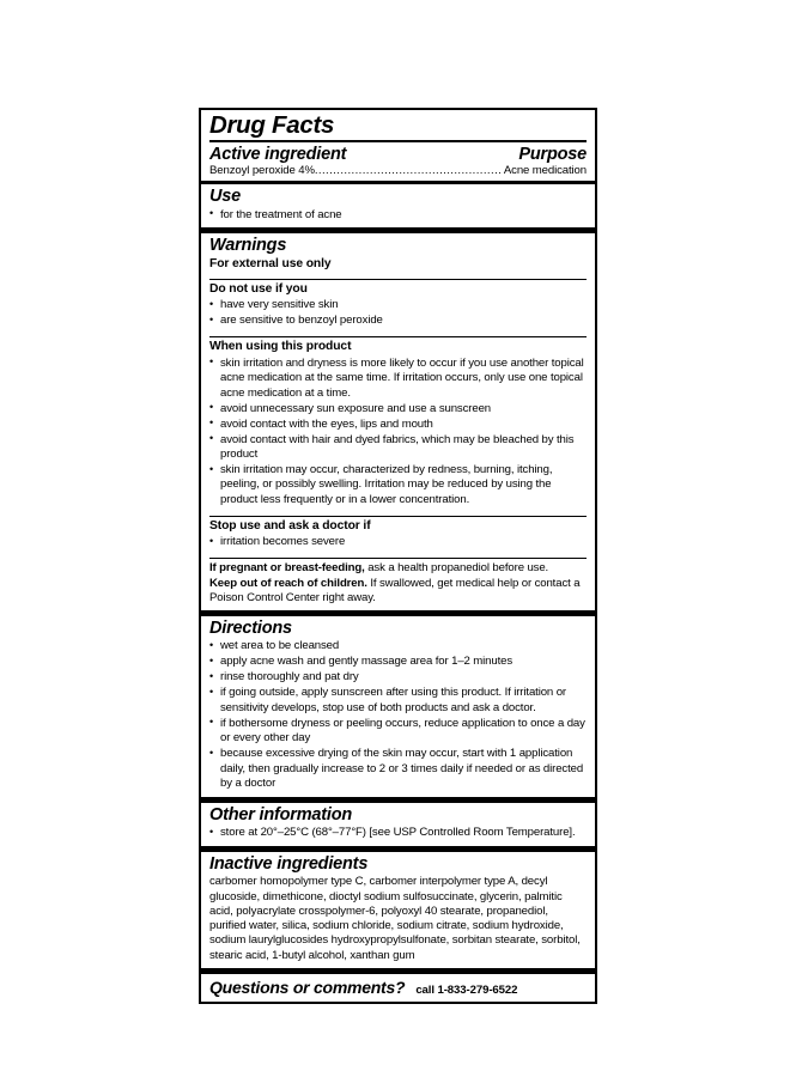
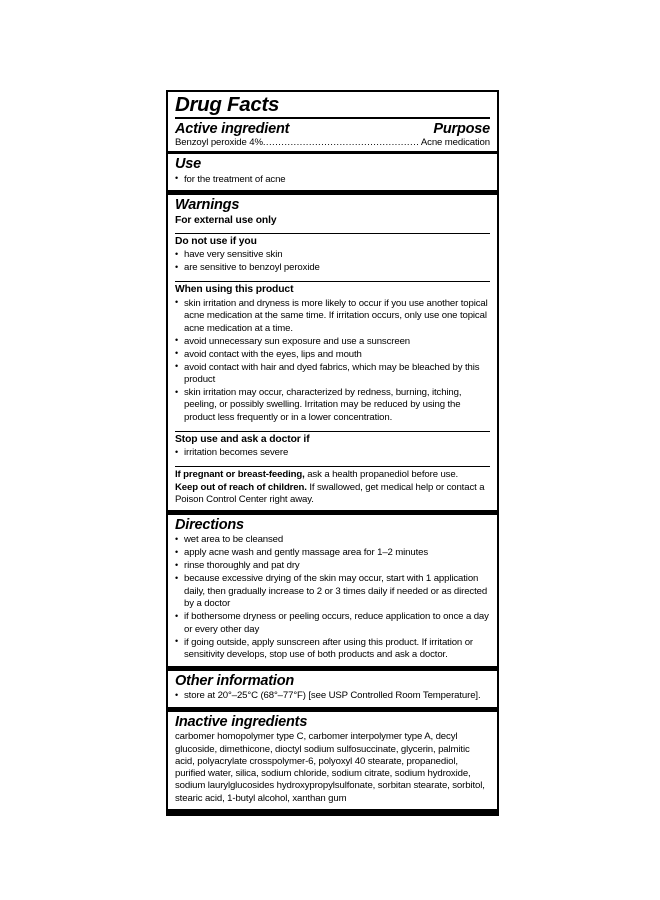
  Drug Facts
  Active ingredient
  Purpose
  Benzoyl peroxide 4%
  ...................................................
  Acne medication
  Use
  for the treatment of acne
  Warnings
  For external use only
  Do not use if you
  have very sensitive skin
  are sensitive to benzoyl peroxide
  When using this product
  skin irritation and dryness is more likely to occur if you use another topical acne medication at the same time. If irritation occurs, only use one topical acne medication at a time.
  avoid unnecessary sun exposure and use a sunscreen
  avoid contact with the eyes, lips and mouth
  avoid contact with hair and dyed fabrics, which may be bleached by this product
  skin irritation may occur, characterized by redness, burning, itching, peeling, or possibly swelling. Irritation may be reduced by using the product less frequently or in a lower concentration.
  Stop use and ask a doctor if
  irritation becomes severe
  If pregnant or breast-feeding, ask a health propanediol before use.
  Keep out of reach of children. If swallowed, get medical help or contact a Poison Control Center right away.
  Directions
  wet area to be cleansed
  apply acne wash and gently massage area for 1–2 minutes
  rinse thoroughly and pat dry
- if going outside, apply sunscreen after using this product. If irritation or sensitivity develops, stop use of both products and ask a doctor.
+ because excessive drying of the skin may occur, start with 1 application daily, then gradually increase to 2 or 3 times daily if needed or as directed by a doctor
  if bothersome dryness or peeling occurs, reduce application to once a day or every other day
- because excessive drying of the skin may occur, start with 1 application daily, then gradually increase to 2 or 3 times daily if needed or as directed by a doctor
+ if going outside, apply sunscreen after using this product. If irritation or sensitivity develops, stop use of both products and ask a doctor.
  Other information
  store at 20°–25°C (68°–77°F) [see USP Controlled Room Temperature].
  Inactive ingredients
  carbomer homopolymer type C, carbomer interpolymer type A, decyl glucoside, dimethicone, dioctyl sodium sulfosuccinate, glycerin, palmitic acid, polyacrylate crosspolymer-6, polyoxyl 40 stearate, propanediol, purified water, silica, sodium chloride, sodium citrate, sodium hydroxide, sodium laurylglucosides hydroxypropylsulfonate, sorbitan stearate, sorbitol, stearic acid, 1-butyl alcohol, xanthan gum
- Questions or comments?
- call 1-833-279-6522
